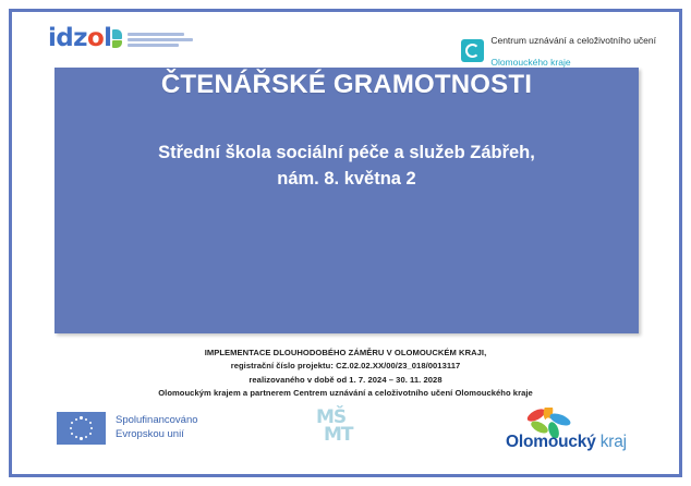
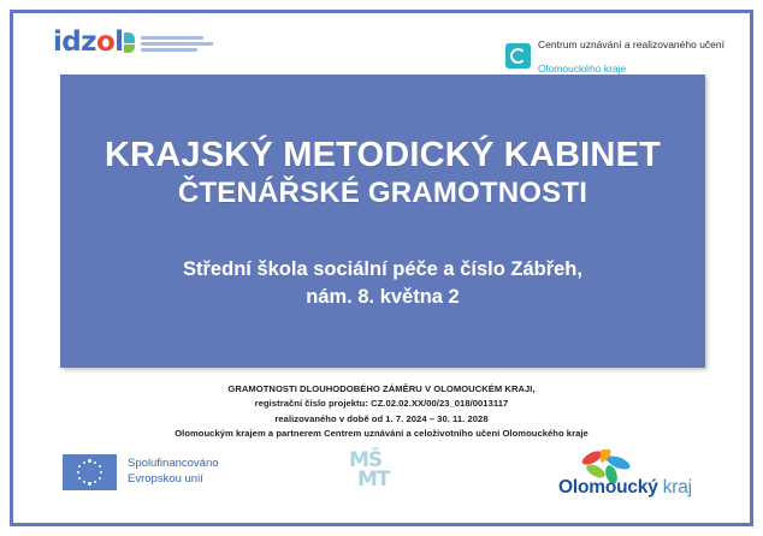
  idzol
- Centrum uznávání a celoživotního učení
+ Centrum uznávání a realizovaného učení
  Olomouckého kraje
+ KRAJSKÝ METODICKÝ KABINET
  ČTENÁŘSKÉ GRAMOTNOSTI
- Střední škola sociální péče a služeb Zábřeh,
+ Střední škola sociální péče a číslo Zábřeh,
  nám. 8. května 2
- IMPLEMENTACE DLOUHODOBÉHO ZÁMĚRU V OLOMOUCKÉM KRAJI,
+ GRAMOTNOSTI DLOUHODOBÉHO ZÁMĚRU V OLOMOUCKÉM KRAJI,
  registrační číslo projektu: CZ.02.02.XX/00/23_018/0013117
  realizovaného v době od 1. 7. 2024 – 30. 11. 2028
  Olomouckým krajem a partnerem Centrem uznávání a celoživotního učení Olomouckého kraje
  Spolufinancováno
  Evropskou unií
  MŠ
  MT
  Olomoucký kraj
